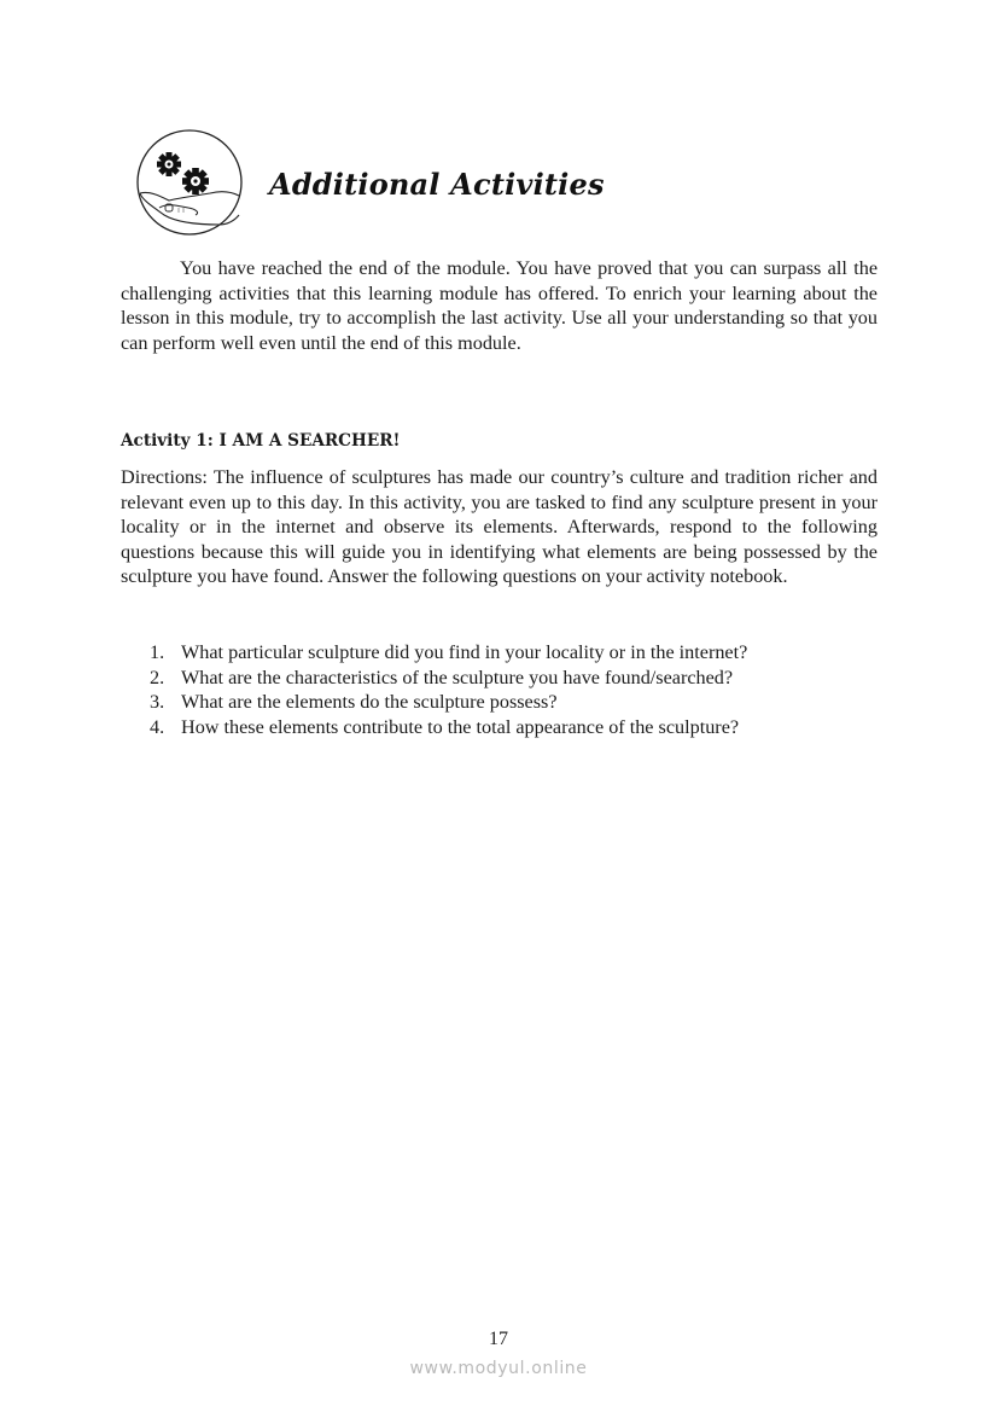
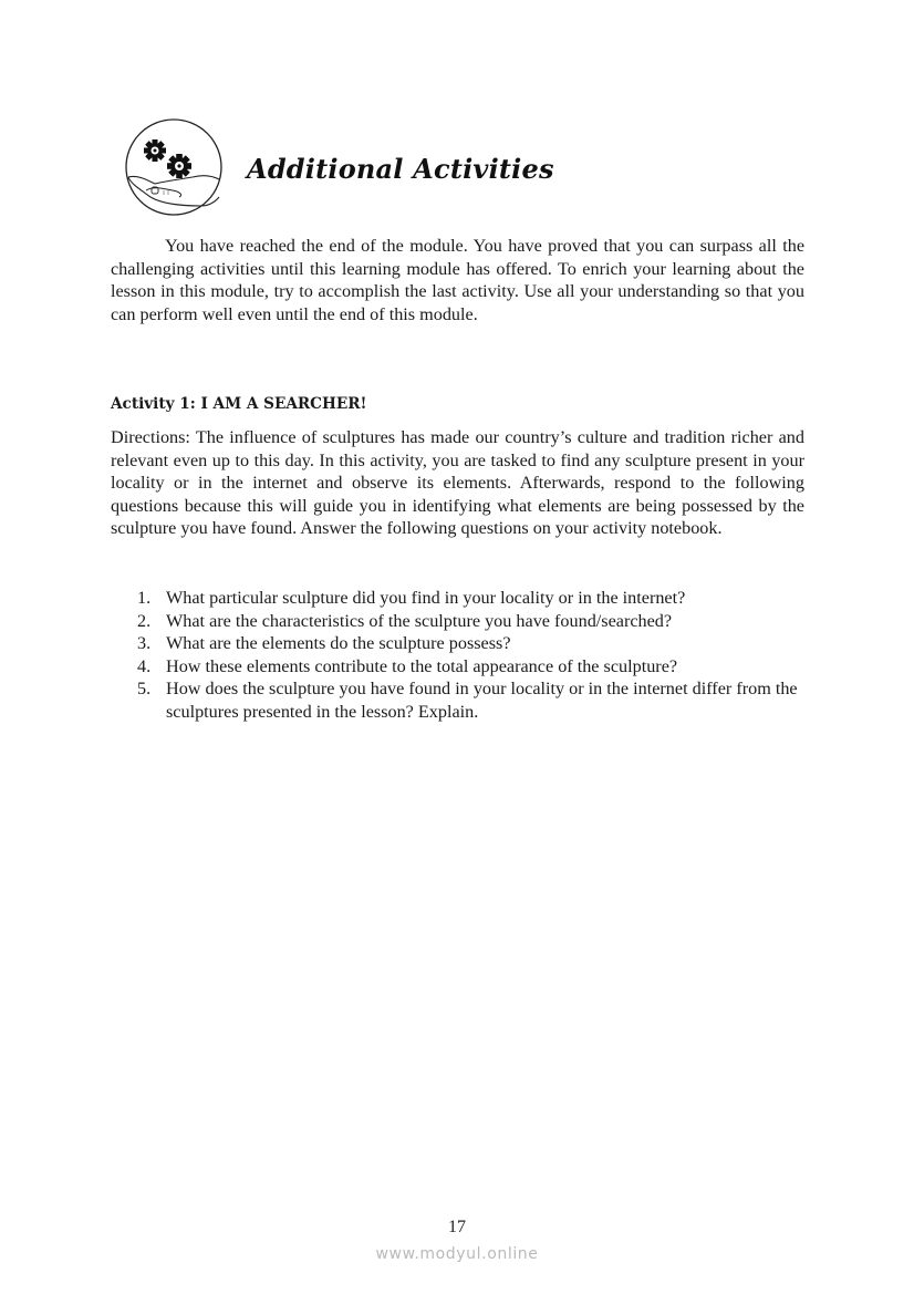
  Additional Activities
- You have reached the end of the module. You have proved that you can surpass all the challenging activities that this learning module has offered. To enrich your learning about the lesson in this module, try to accomplish the last activity. Use all your understanding so that you can perform well even until the end of this module.
+ You have reached the end of the module. You have proved that you can surpass all the challenging activities until this learning module has offered. To enrich your learning about the lesson in this module, try to accomplish the last activity. Use all your understanding so that you can perform well even until the end of this module.
  Activity 1: I AM A SEARCHER!
  Directions: The influence of sculptures has made our country’s culture and tradition richer and relevant even up to this day. In this activity, you are tasked to find any sculpture present in your locality or in the internet and observe its elements. Afterwards, respond to the following questions because this will guide you in identifying what elements are being possessed by the sculpture you have found. Answer the following questions on your activity notebook.
  1.
  What particular sculpture did you find in your locality or in the internet?
  2.
  What are the characteristics of the sculpture you have found/searched?
  3.
  What are the elements do the sculpture possess?
  4.
  How these elements contribute to the total appearance of the sculpture?
+ 5.
+ How does the sculpture you have found in your locality or in the internet differ from the sculptures presented in the lesson? Explain.
  17
  www.modyul.online
